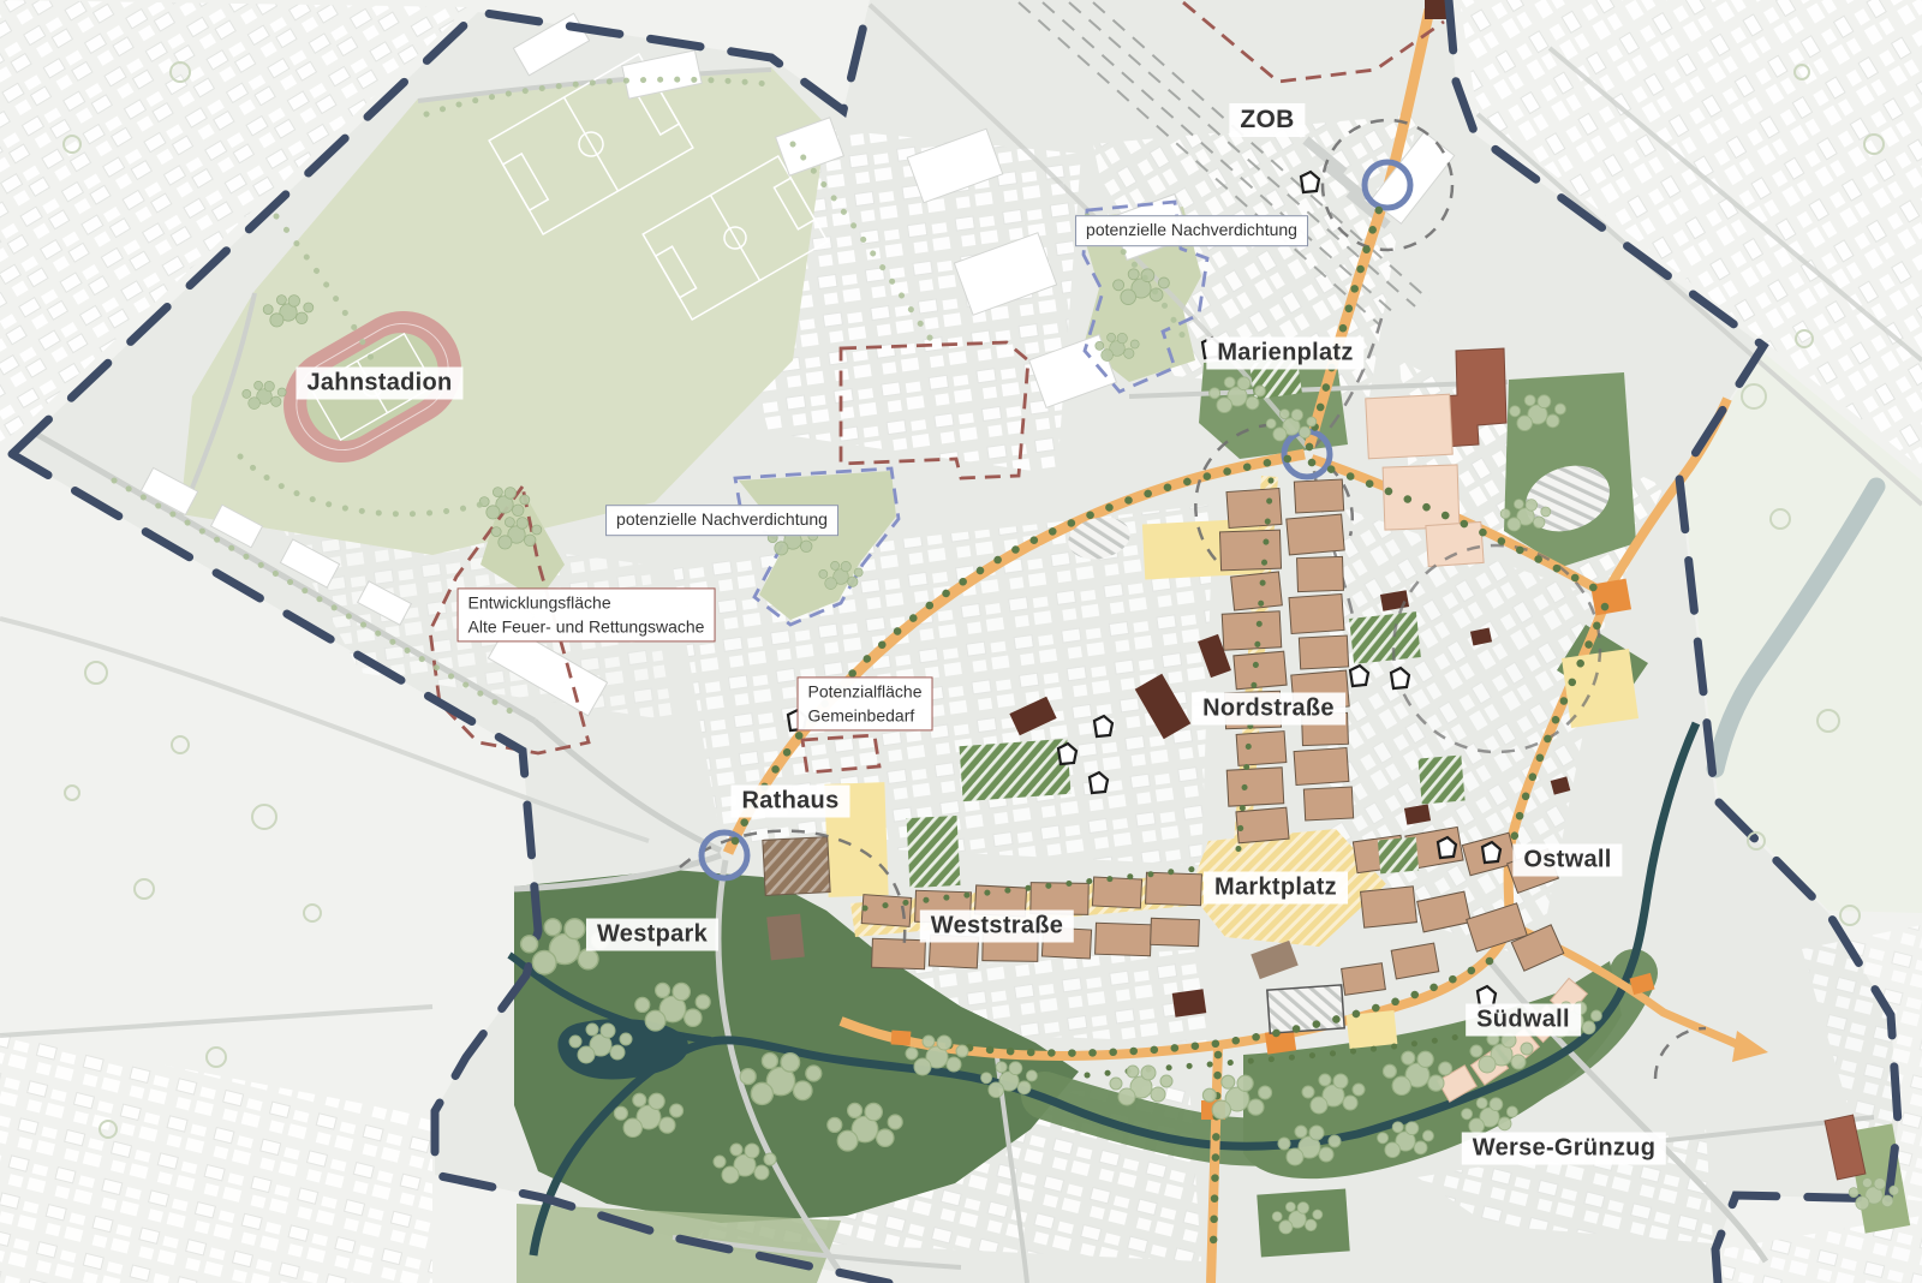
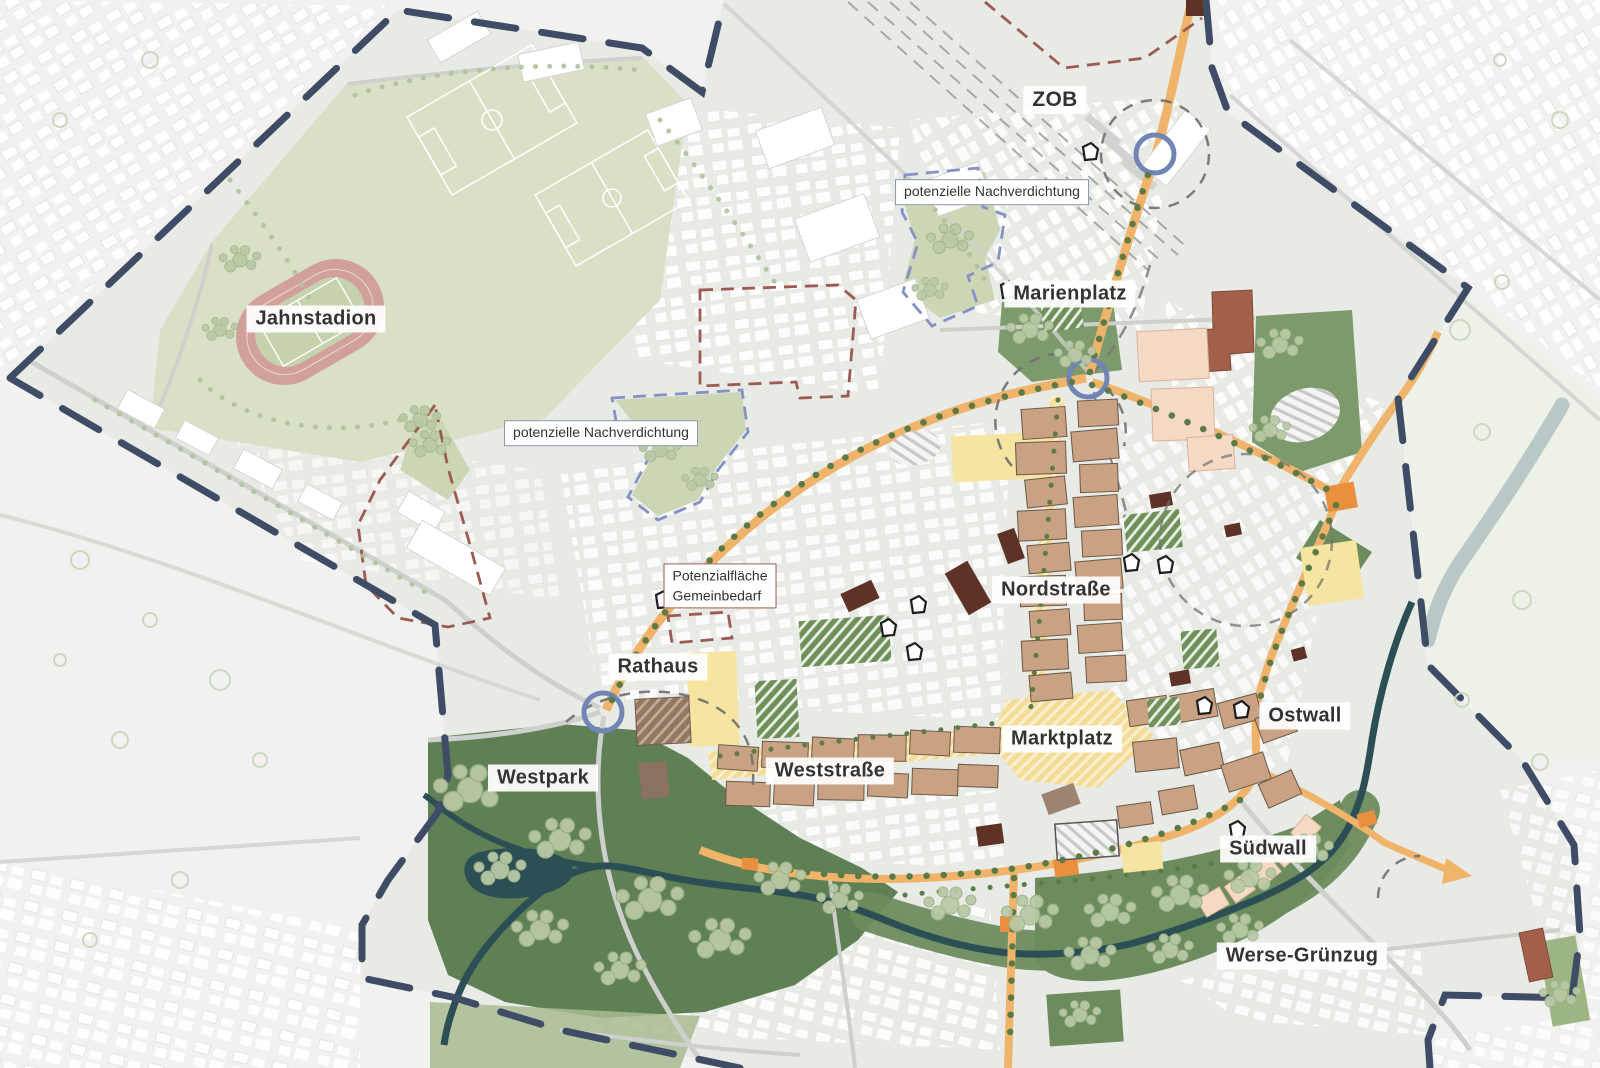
  ZOB
  Marienplatz
  Jahnstadion
  Nordstraße
  Rathaus
  Marktplatz
  Ostwall
  Weststraße
  Westpark
  Südwall
  Werse-Grünzug
  potenzielle Nachverdichtung
  potenzielle Nachverdichtung
- Entwicklungsfläche
- Alte Feuer- und Rettungswache
  Potenzialfläche
  Gemeinbedarf
